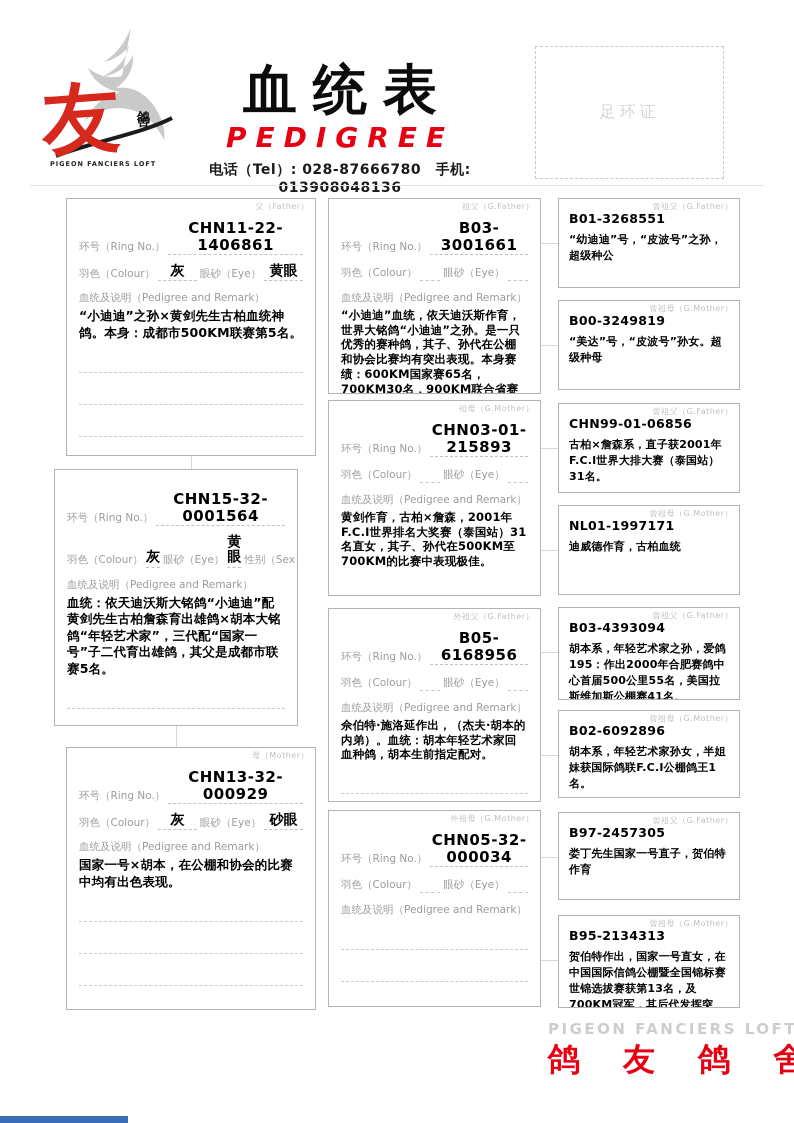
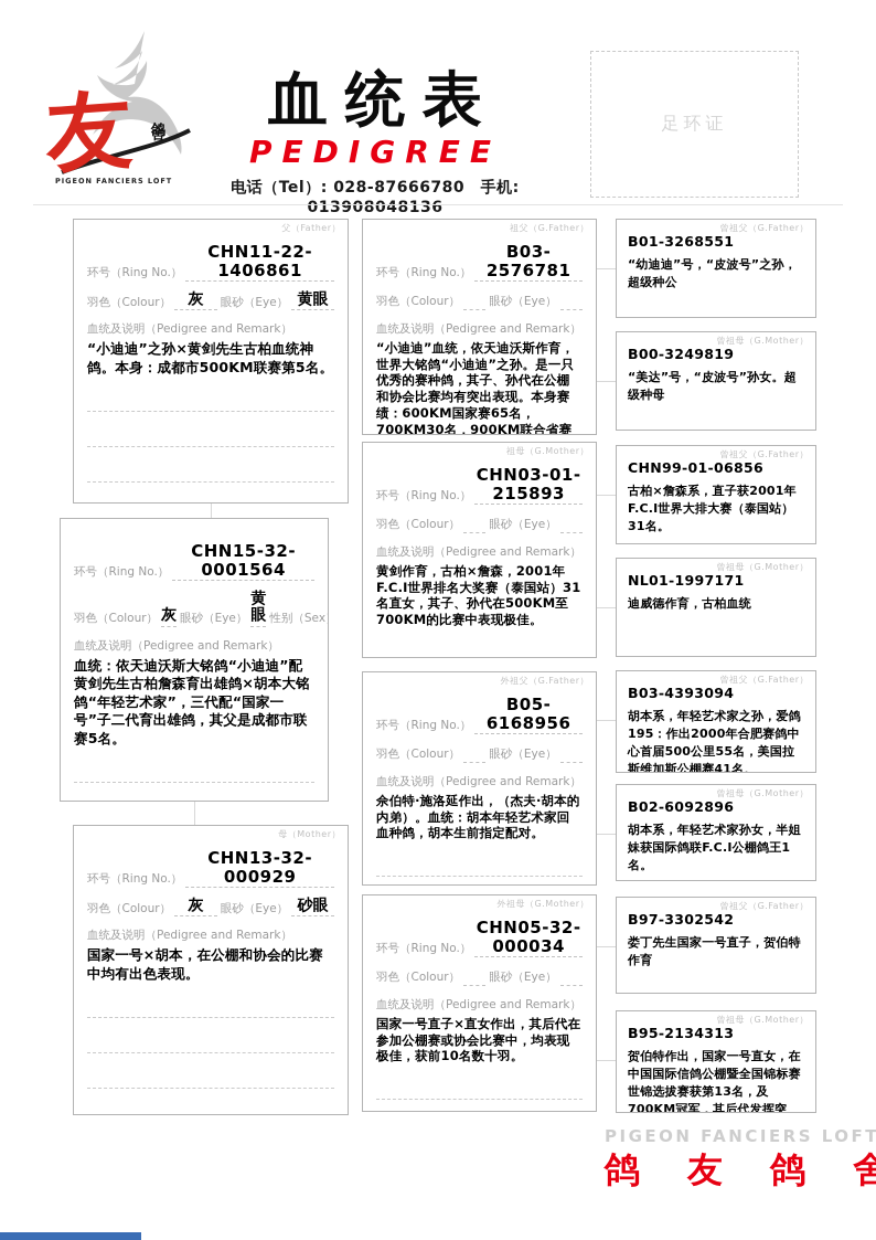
  PIGEON FANCIERS LOFT
  血统表
  PEDIGREE
  电话（Tel）: 028-87666780 手机: 013908048136
  足环证
  父（Father）
  环号（Ring No.）
  CHN11-22-1406861
  羽色（Colour）
  灰
  眼砂（Eye）
  黄眼
  血统及说明（Pedigree and Remark）
  “小迪迪”之孙×黄剑先生古柏血统神鸽。本身：成都市500KM联赛第5名。
  环号（Ring No.）
  CHN15-32-0001564
  羽色（Colour）
  灰
  眼砂（Eye）
  黄眼
  性别（Sex
  血统及说明（Pedigree and Remark）
  血统：依天迪沃斯大铭鸽“小迪迪”配黄剑先生古柏詹森育出雄鸽×胡本大铭鸽“年轻艺术家”，三代配“国家一号”子二代育出雄鸽，其父是成都市联赛5名。
  母（Mother）
  环号（Ring No.）
  CHN13-32-000929
  羽色（Colour）
  灰
  眼砂（Eye）
  砂眼
  血统及说明（Pedigree and Remark）
  国家一号×胡本，在公棚和协会的比赛中均有出色表现。
  祖父（G.Father）
  环号（Ring No.）
- B03-3001661
+ B03-2576781
  羽色（Colour）
  眼砂（Eye）
  血统及说明（Pedigree and Remark）
  “小迪迪”血统，依天迪沃斯作育，世界大铭鸽“小迪迪”之孙。是一只优秀的赛种鸽，其子、孙代在公棚和协会比赛均有突出表现。本身赛绩：600KM国家赛65名，700KM30名，900KM联合省赛
  祖母（G.Mother）
  环号（Ring No.）
  CHN03-01-215893
  羽色（Colour）
  眼砂（Eye）
  血统及说明（Pedigree and Remark）
  黄剑作育，古柏×詹森，2001年F.C.I世界排名大奖赛（泰国站）31名直女，其子、孙代在500KM至700KM的比赛中表现极佳。
  外祖父（G.Father）
  环号（Ring No.）
  B05-6168956
  羽色（Colour）
  眼砂（Eye）
  血统及说明（Pedigree and Remark）
  佘伯特·施洛延作出，（杰夫·胡本的内弟）。血统：胡本年轻艺术家回血种鸽，胡本生前指定配对。
  外祖母（G.Mother）
  环号（Ring No.）
  CHN05-32-000034
  羽色（Colour）
  眼砂（Eye）
  血统及说明（Pedigree and Remark）
+ 国家一号直子×直女作出，其后代在参加公棚赛或协会比赛中，均表现极佳，获前10名数十羽。
  曾祖父（G.Father）
  B01-3268551
  “幼迪迪”号，“皮波号”之孙，超级种公
  曾祖母（G.Mother）
  B00-3249819
  “美达”号，“皮波号”孙女。超级种母
  曾祖父（G.Father）
  CHN99-01-06856
  古柏×詹森系，直子获2001年F.C.I世界大排大赛（泰国站）31名。
  曾祖母（G.Mother）
  NL01-1997171
  迪威德作育，古柏血统
  曾祖父（G.Father）
  B03-4393094
  胡本系，年轻艺术家之孙，爱鸽195：作出2000年合肥赛鸽中心首届500公里55名，美国拉斯维加斯公棚赛41名。
  曾祖母（G.Mother）
  B02-6092896
  胡本系，年轻艺术家孙女，半姐妹获国际鸽联F.C.I公棚鸽王1名。
  曾祖父（G.Father）
- B97-2457305
+ B97-3302542
  娄丁先生国家一号直子，贺伯特作育
  曾祖母（G.Mother）
  B95-2134313
  贺伯特作出，国家一号直女，在中国国际信鸽公棚暨全国锦标赛世锦选拔赛获第13名，及700KM冠军，其后代发挥突
  PIGEON FANCIERS LOFT
  鸽 友 鸽
